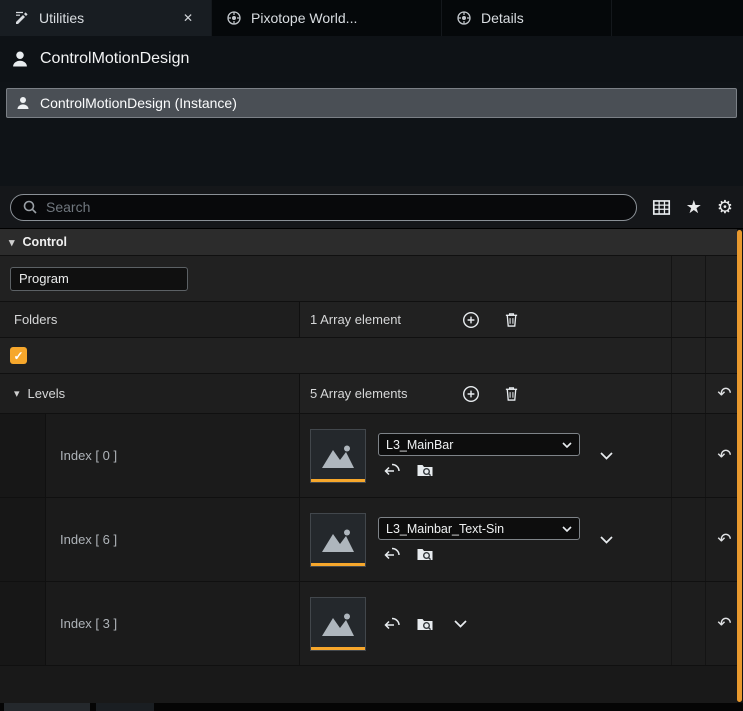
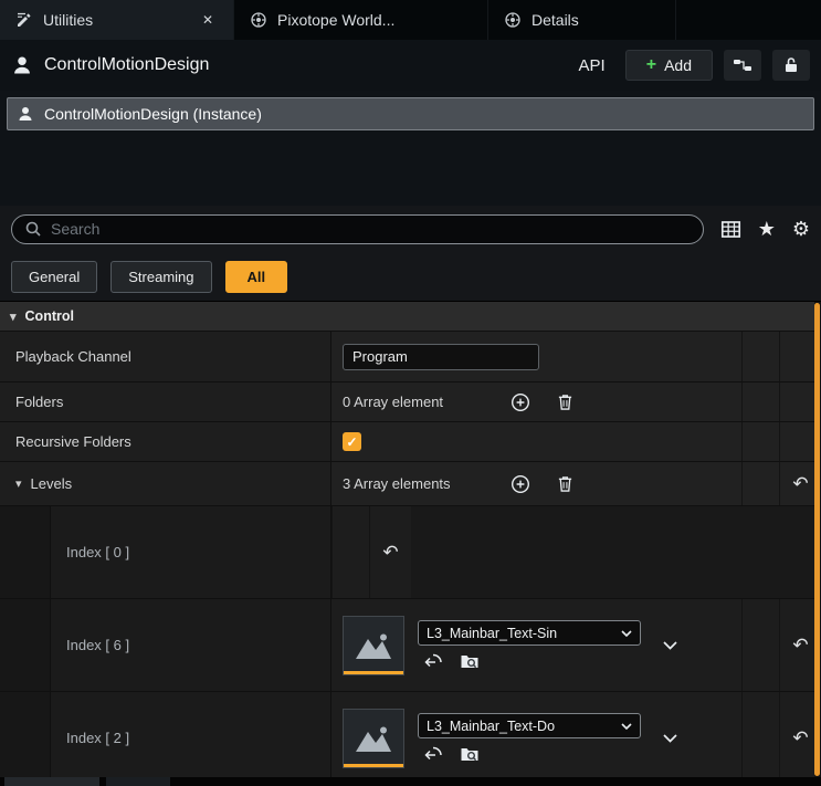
  Utilities
  ✕
  Pixotope World...
  Details
  ControlMotionDesign
+ API
+ +
+ Add
  ControlMotionDesign (Instance)
  Search
  ★
  ⚙
+ General
+ Streaming
+ All
  ▾
  Control
+ Playback Channel
  Program
  Folders
- 1 Array element
+ 0 Array element
+ Recursive Folders
  ✓
  ▾
  Levels
- 5 Array elements
+ 3 Array elements
  ↶
  Index [ 0 ]
- L3_MainBar
  ↶
  Index [ 6 ]
  L3_Mainbar_Text-Sin
  ↶
- Index [ 3 ]
+ Index [ 2 ]
+ L3_Mainbar_Text-Do
  ↶
